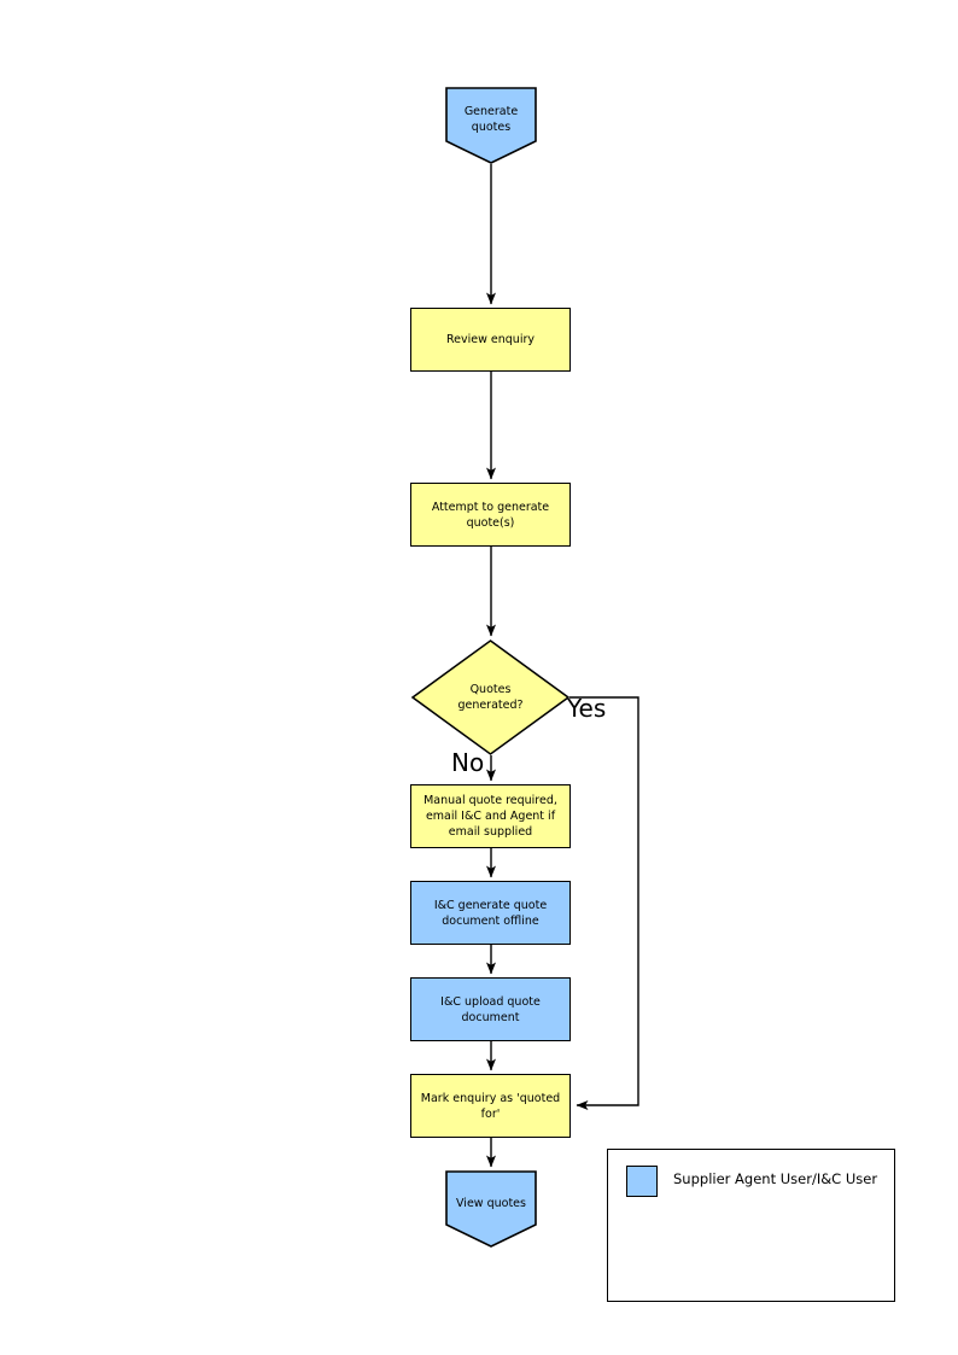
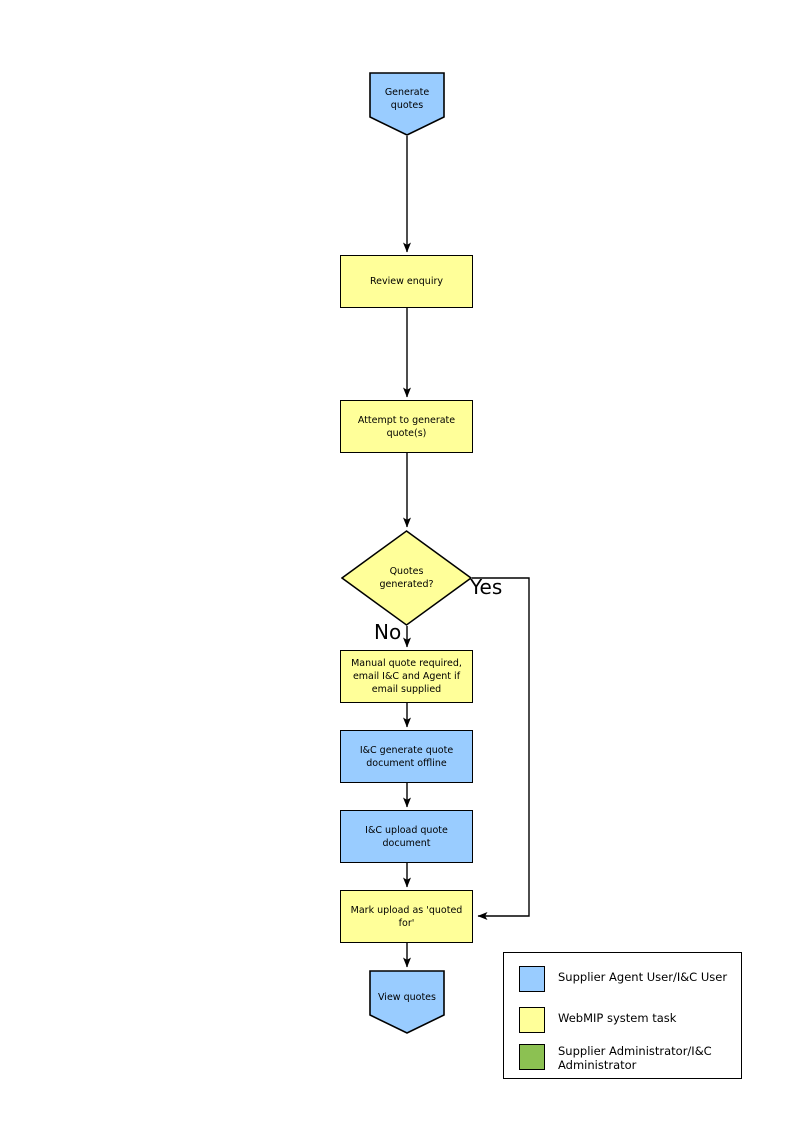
  Generate
  quotes
  Review enquiry
  Attempt to generate
  quote(s)
  Quotes
  generated?
  Manual quote required,
  email I&C and Agent if
  email supplied
  I&C generate quote
  document offline
  I&C upload quote
  document
- Mark enquiry as 'quoted for'
+ Mark upload as 'quoted for'
  View quotes
  Yes
  No
  Supplier Agent User/I&C User
+ WebMIP system task
+ Supplier Administrator/I&C
+ Administrator
